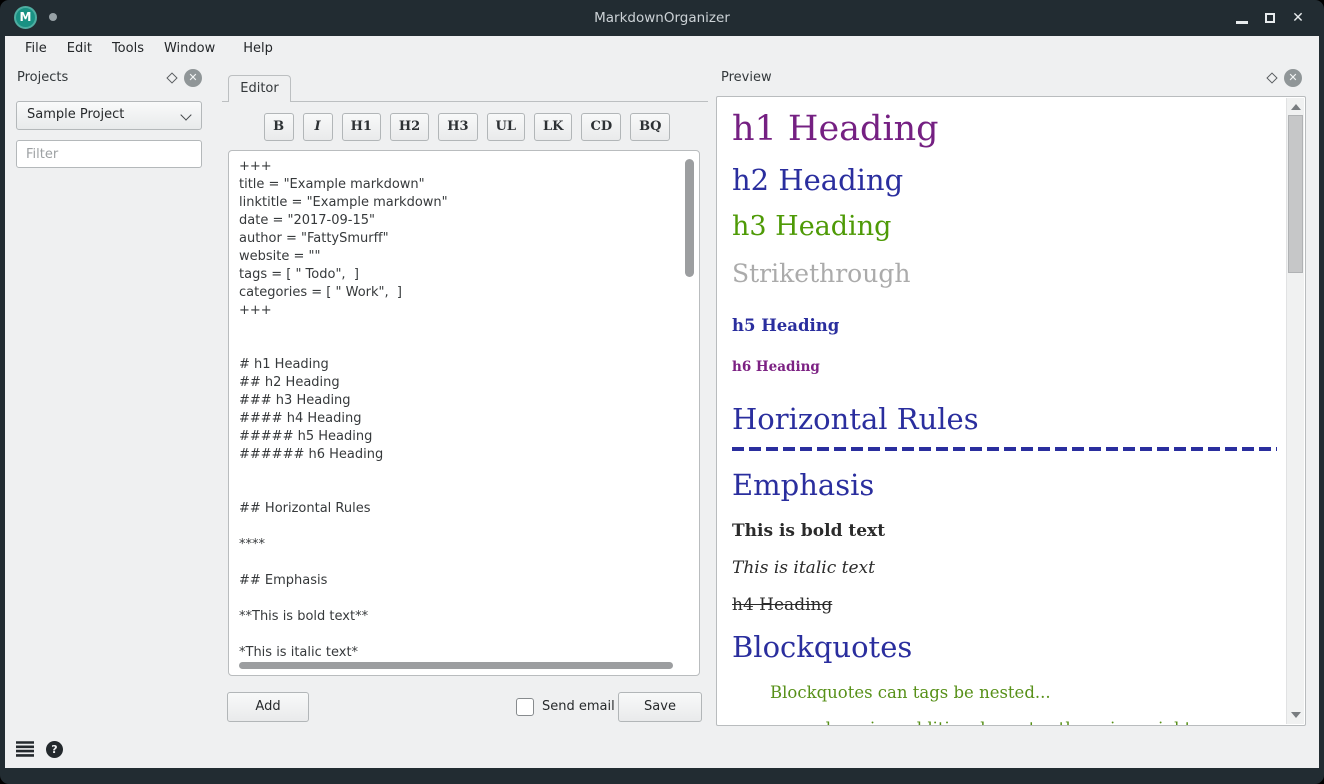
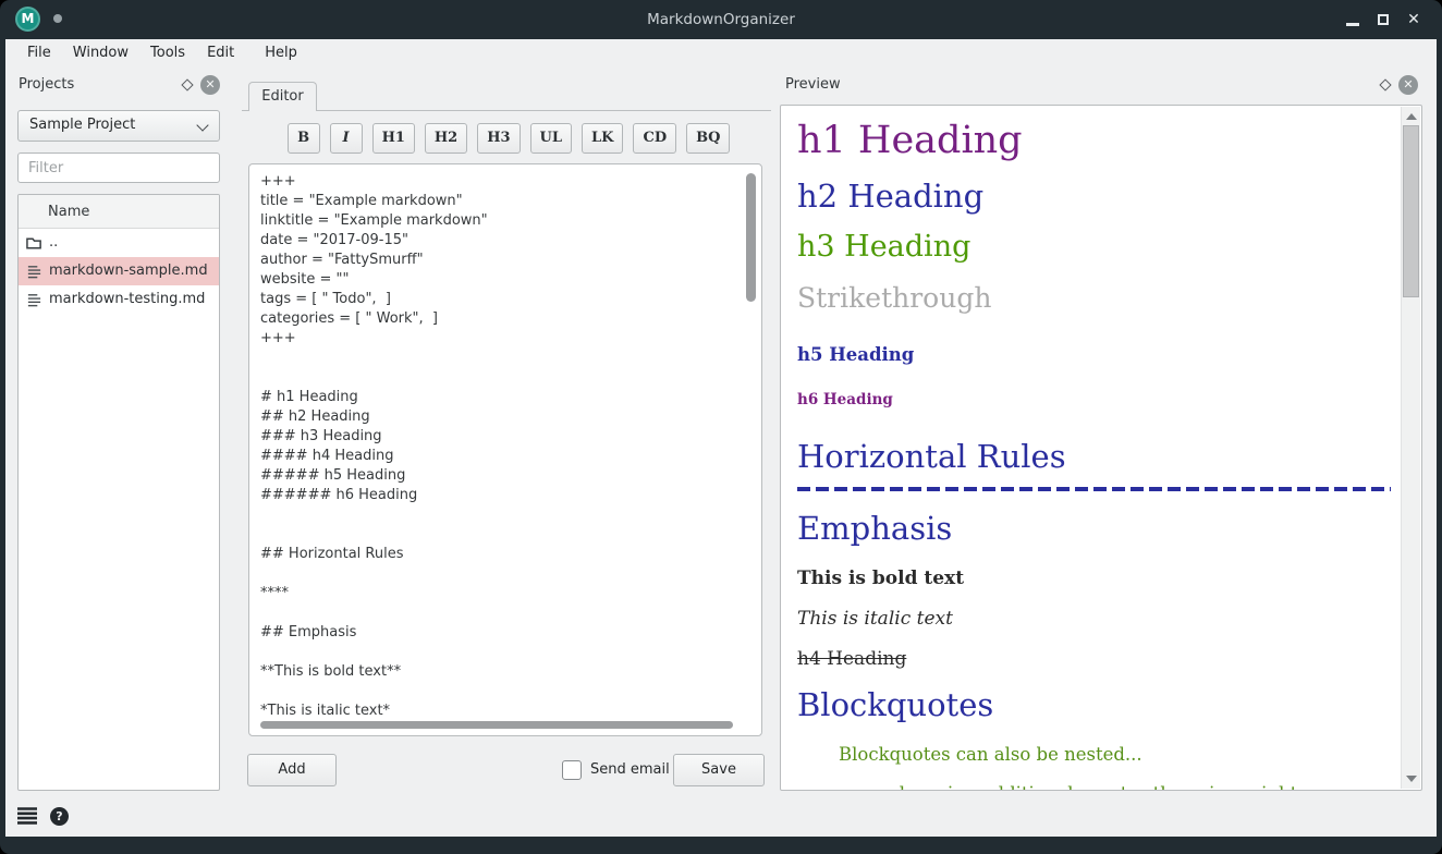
  M
  MarkdownOrganizer
  ✕
  File
- Edit
+ Window
  Tools
- Window
+ Edit
  Help
  Projects
  ✕
  Sample Project
  Filter
+ Name
+ ..
+ markdown-sample.md
+ markdown-testing.md
  Editor
  B
  I
  H1
  H2
  H3
  UL
  LK
  CD
  BQ
  +++
  title = "Example markdown"
  linktitle = "Example markdown"
  date = "2017-09-15"
  author = "FattySmurff"
  website = ""
  tags = [ " Todo", ]
  categories = [ " Work", ]
  +++
  # h1 Heading
  ## h2 Heading
  ### h3 Heading
  #### h4 Heading
  ##### h5 Heading
  ###### h6 Heading
  ## Horizontal Rules
  ****
  ## Emphasis
  **This is bold text**
  *This is italic text*
  Add
  Send email
  Save
  Preview
  ✕
  h1 Heading
  h2 Heading
  h3 Heading
  Strikethrough
  h5 Heading
  h6 Heading
  Horizontal Rules
  Emphasis
  This is bold text
  This is italic text
  h4 Heading
  Blockquotes
- Blockquotes can tags be nested...
+ Blockquotes can also be nested...
  ?
